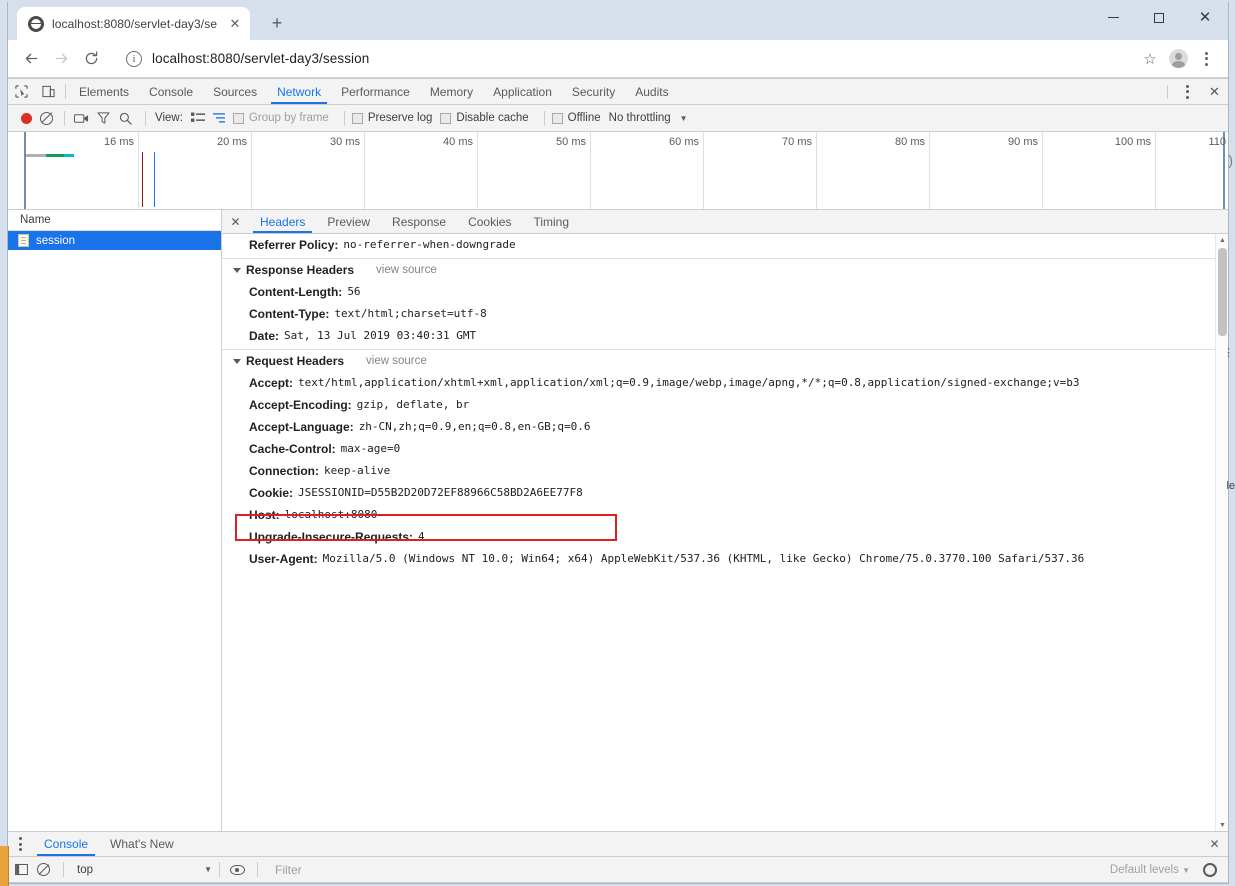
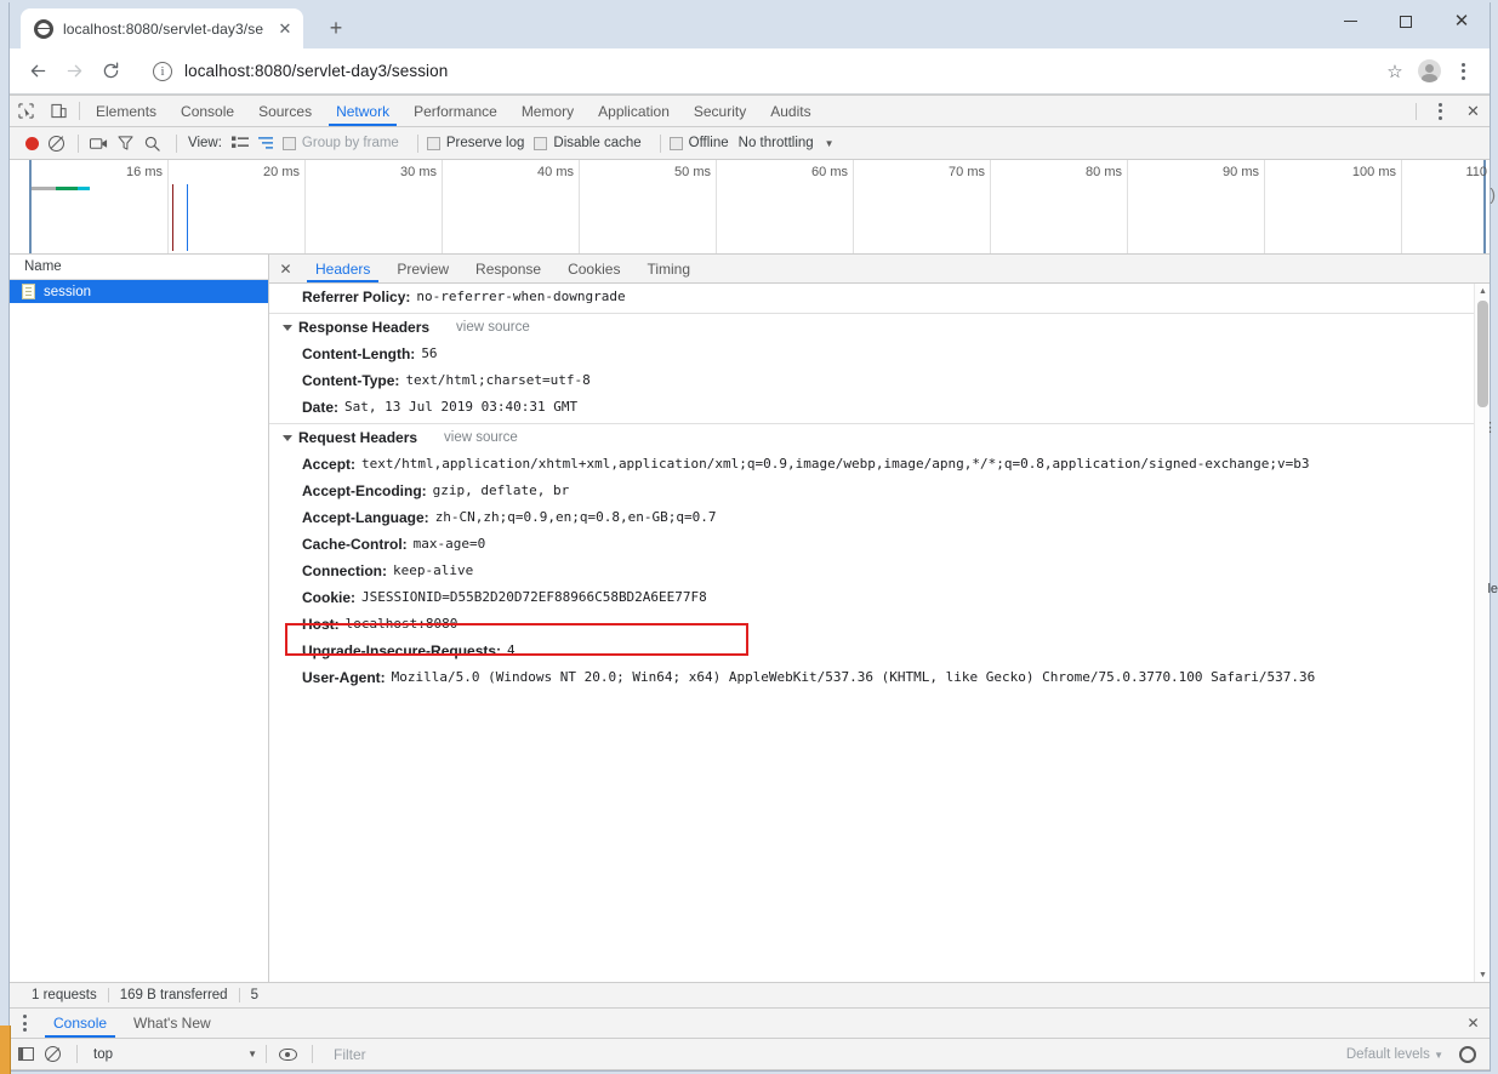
  localhost:8080/servlet-day3/se
  ✕
  +
  ✕
  i
  localhost:8080/servlet-day3/session
  ☆
  Elements
  Console
  Sources
  Network
  Performance
  Memory
  Application
  Security
  Audits
  ✕
  View:
  Group by frame
  Preserve log
  Disable cache
  Offline
  No throttling
  ▼
  16 ms
  20 ms
  30 ms
  40 ms
  50 ms
  60 ms
  70 ms
  80 ms
  90 ms
  100 ms
  110
  Name
  session
  ✕
  Headers
  Preview
  Response
  Cookies
  Timing
  Referrer Policy:
  no-referrer-when-downgrade
  Response Headers
  view source
  Content-Length:
  56
  Content-Type:
  text/html;charset=utf-8
  Date:
  Sat, 13 Jul 2019 03:40:31 GMT
  Request Headers
  view source
  Accept:
  text/html,application/xhtml+xml,application/xml;q=0.9,image/webp,image/apng,*/*;q=0.8,application/signed-exchange;v=b3
  Accept-Encoding:
  gzip, deflate, br
  Accept-Language:
- zh-CN,zh;q=0.9,en;q=0.8,en-GB;q=0.6
+ zh-CN,zh;q=0.9,en;q=0.8,en-GB;q=0.7
  Cache-Control:
  max-age=0
  Connection:
  keep-alive
  Cookie:
  JSESSIONID=D55B2D20D72EF88966C58BD2A6EE77F8
  Host:
  localhost:8080
  Upgrade-Insecure-Requests:
  4
  User-Agent:
- Mozilla/5.0 (Windows NT 10.0; Win64; x64) AppleWebKit/537.36 (KHTML, like Gecko) Chrome/75.0.3770.100 Safari/537.36
+ Mozilla/5.0 (Windows NT 20.0; Win64; x64) AppleWebKit/537.36 (KHTML, like Gecko) Chrome/75.0.3770.100 Safari/537.36
+ 1 requests
+ 169 B transferred
+ 5
  Console
  What's New
  ✕
  top
  ▼
  Filter
  Default levels ▼
  )
  le
  ⋮
